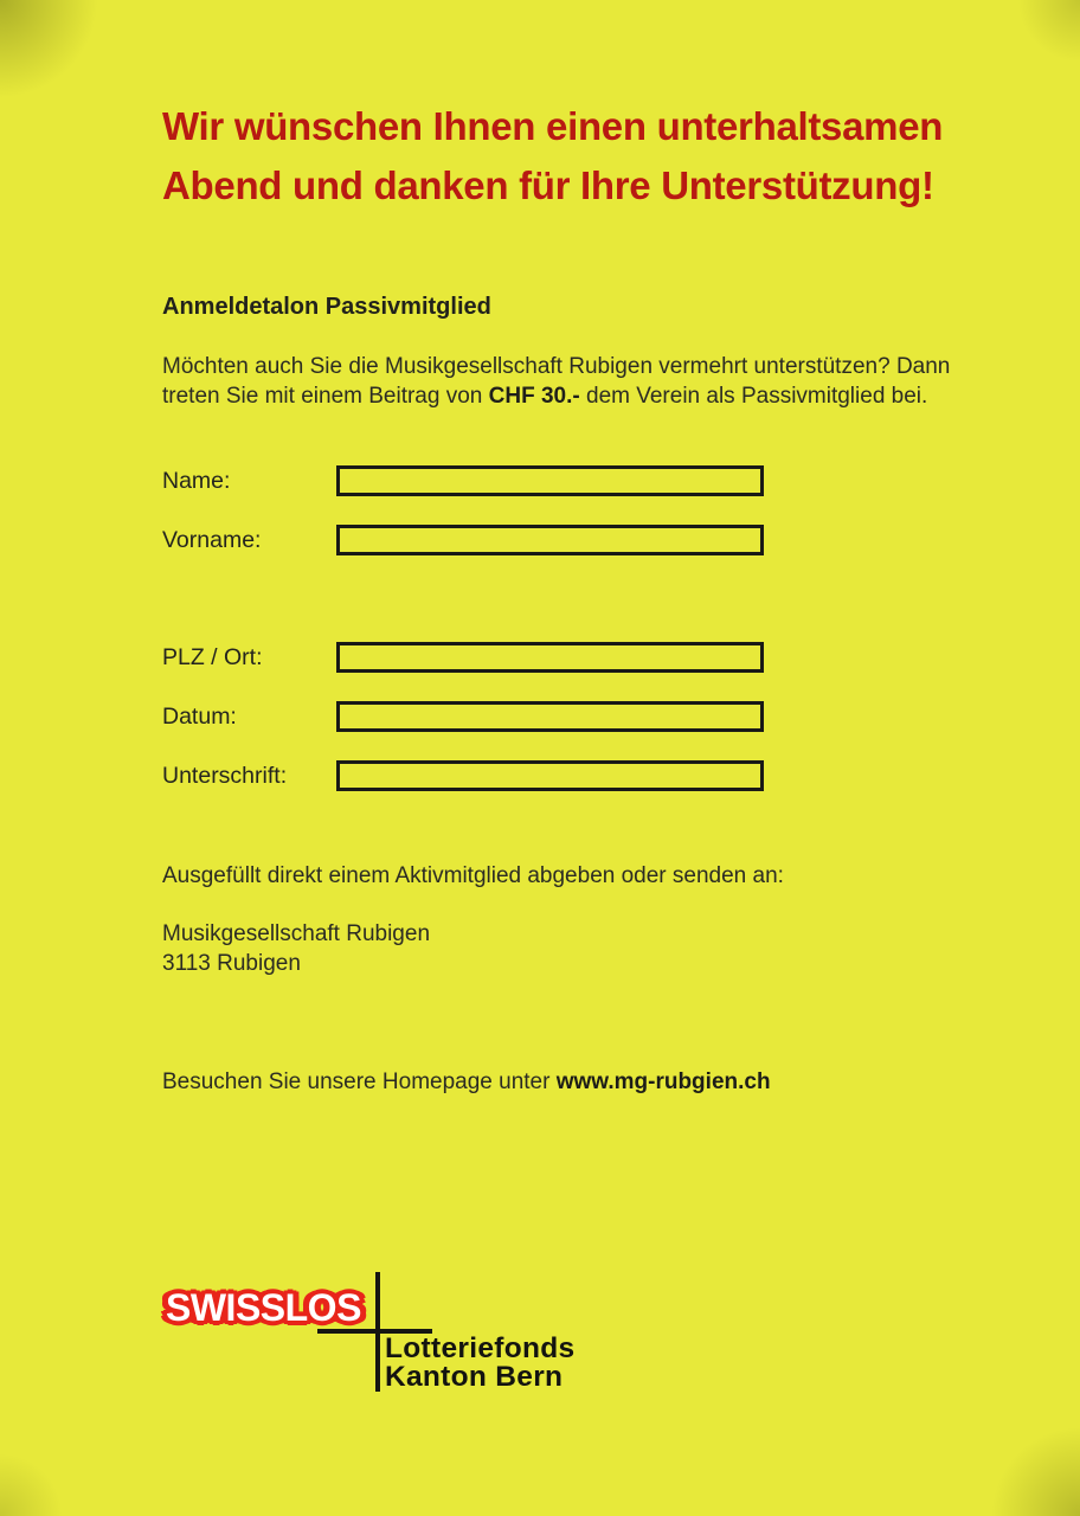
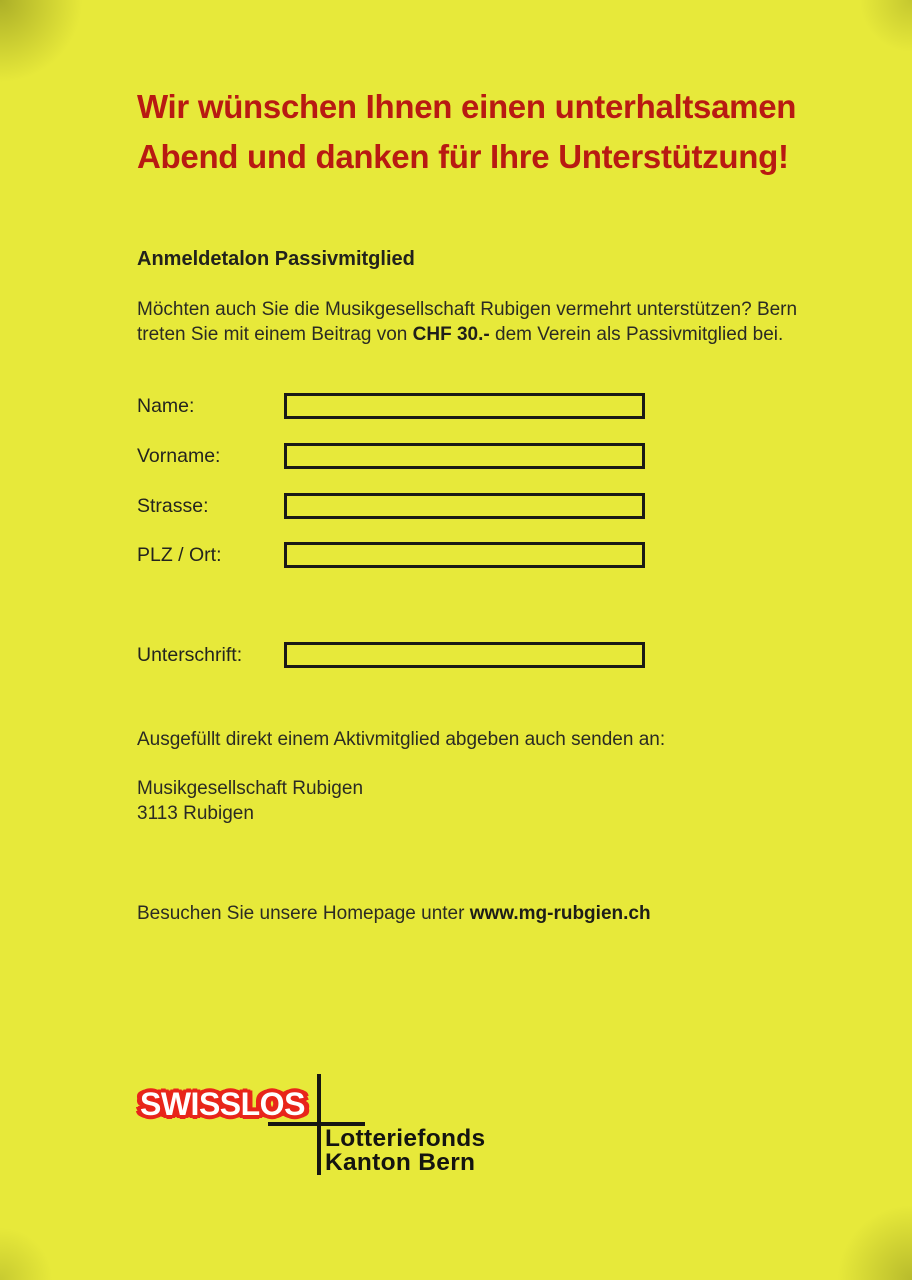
  Wir wünschen Ihnen einen unterhaltsamen
  Abend und danken für Ihre Unterstützung!
  Anmeldetalon Passivmitglied
- Möchten auch Sie die Musikgesellschaft Rubigen vermehrt unterstützen? Dann
+ Möchten auch Sie die Musikgesellschaft Rubigen vermehrt unterstützen? Bern
  treten Sie mit einem Beitrag von CHF 30.- dem Verein als Passivmitglied bei.
  Name:
  Vorname:
+ Strasse:
  PLZ / Ort:
- Datum:
  Unterschrift:
- Ausgefüllt direkt einem Aktivmitglied abgeben oder senden an:
+ Ausgefüllt direkt einem Aktivmitglied abgeben auch senden an:
  Musikgesellschaft Rubigen
  3113 Rubigen
  Besuchen Sie unsere Homepage unter www.mg-rubgien.ch
  SWISSLOS
  Lotteriefonds
  Kanton Bern
